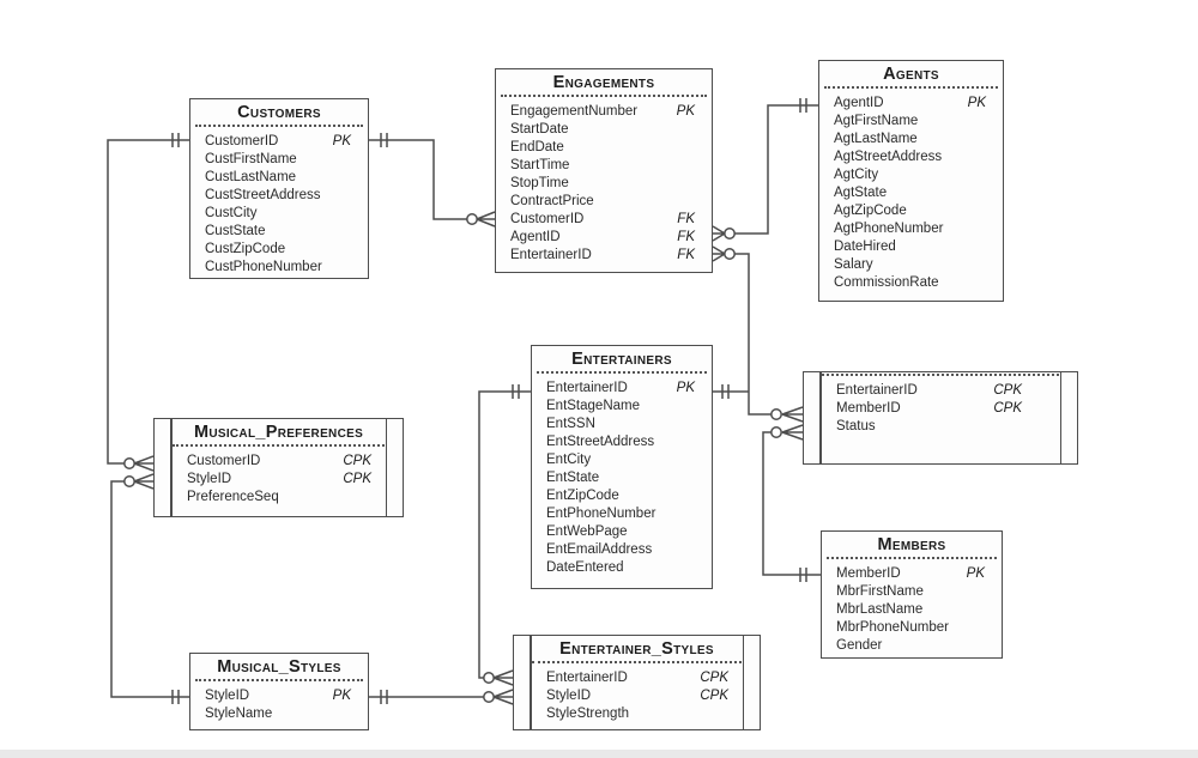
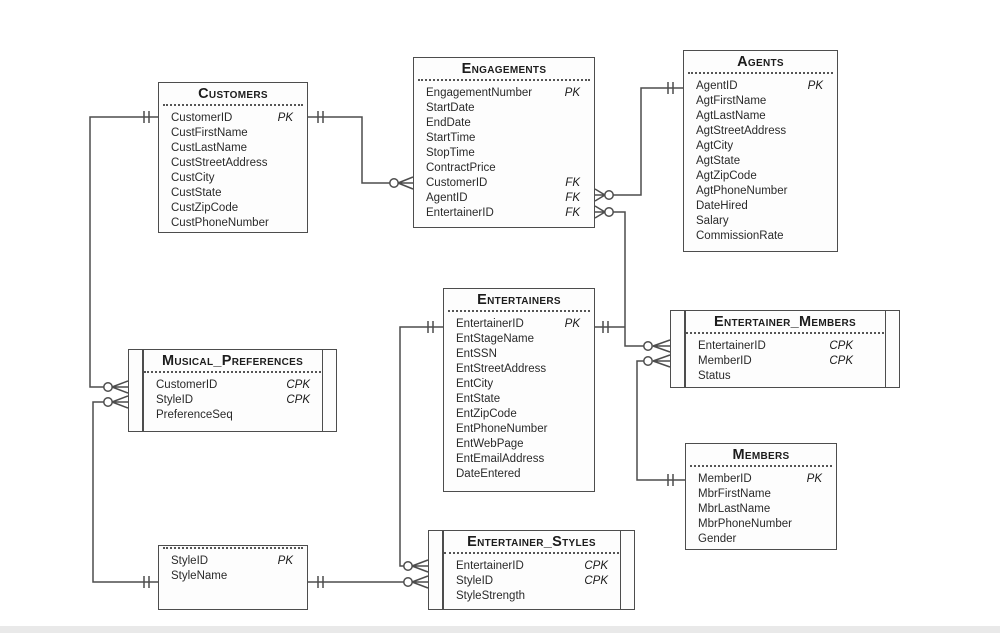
  Customers
  CustomerID
  PK
  CustFirstName
  CustLastName
  CustStreetAddress
  CustCity
  CustState
  CustZipCode
  CustPhoneNumber
  Engagements
  EngagementNumber
  PK
  StartDate
  EndDate
  StartTime
  StopTime
  ContractPrice
  CustomerID
  FK
  AgentID
  FK
  EntertainerID
  FK
  Agents
  AgentID
  PK
  AgtFirstName
  AgtLastName
  AgtStreetAddress
  AgtCity
  AgtState
  AgtZipCode
  AgtPhoneNumber
  DateHired
  Salary
  CommissionRate
  Entertainers
  EntertainerID
  PK
  EntStageName
  EntSSN
  EntStreetAddress
  EntCity
  EntState
  EntZipCode
  EntPhoneNumber
  EntWebPage
  EntEmailAddress
  DateEntered
+ Entertainer_Members
  EntertainerID
  CPK
  MemberID
  CPK
  Status
  Members
  MemberID
  PK
  MbrFirstName
  MbrLastName
  MbrPhoneNumber
  Gender
  Musical_Preferences
  CustomerID
  CPK
  StyleID
  CPK
  PreferenceSeq
- Musical_Styles
  StyleID
  PK
  StyleName
  Entertainer_Styles
  EntertainerID
  CPK
  StyleID
  CPK
  StyleStrength
